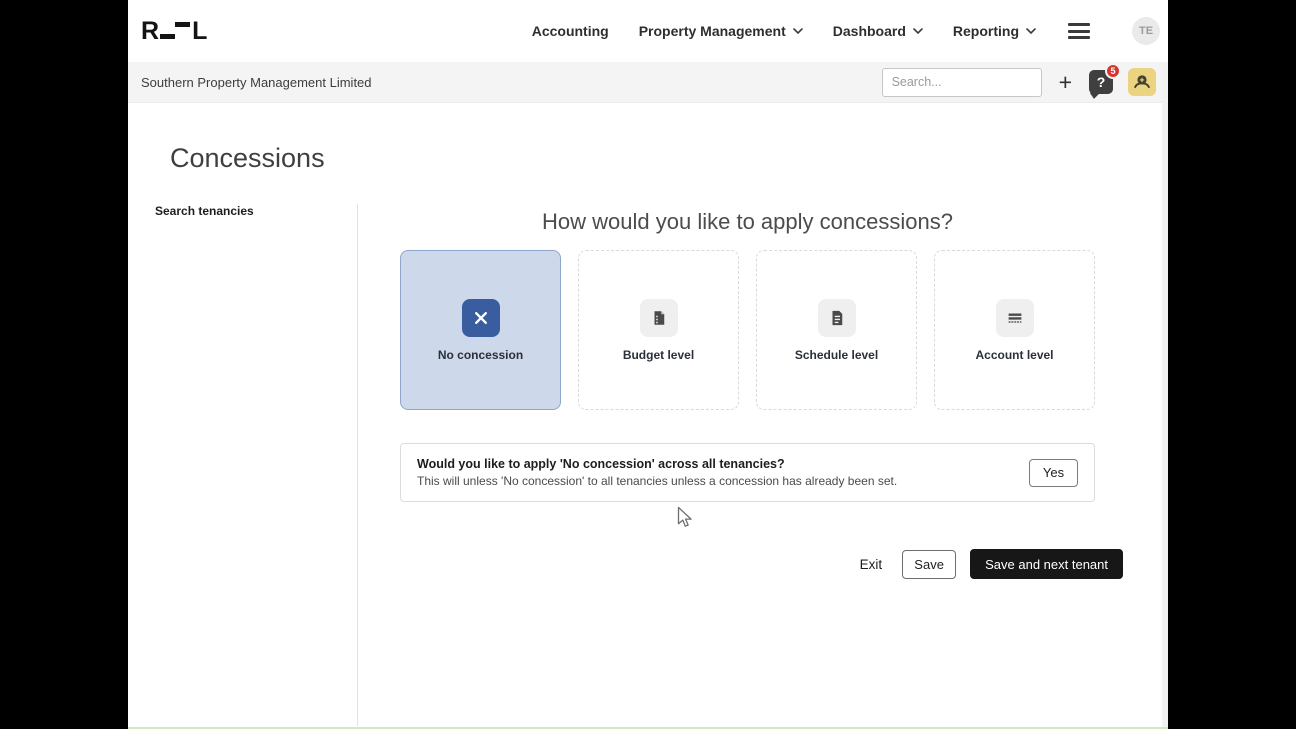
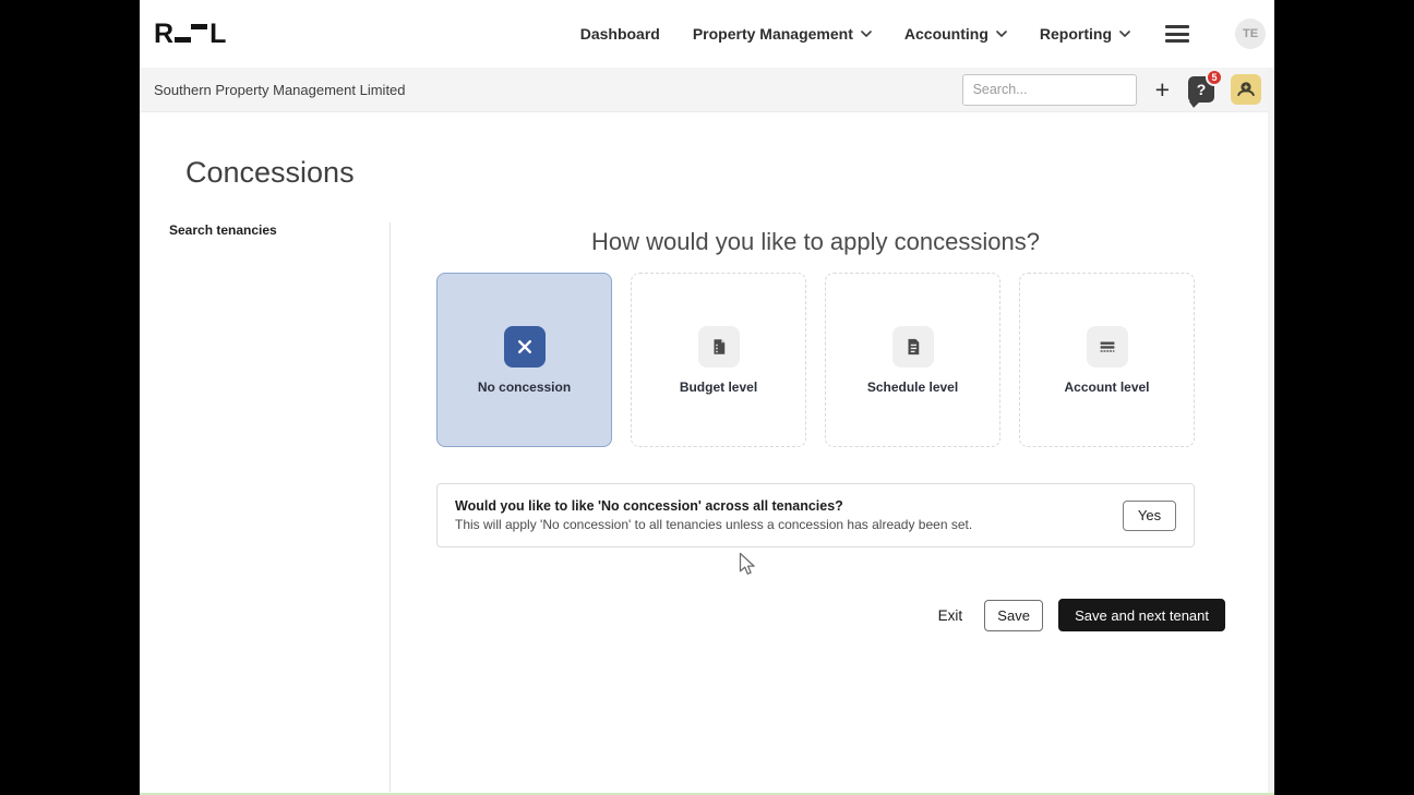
  R
  L
- Accounting
+ Dashboard
  Property Management
- Dashboard
+ Accounting
  Reporting
  TE
  Southern Property Management Limited
  Search...
  +
  ?
  5
  Concessions
  Search tenancies
  How would you like to apply concessions?
  No concession
  Budget level
  Schedule level
  Account level
- Would you like to apply 'No concession' across all tenancies?
+ Would you like to like 'No concession' across all tenancies?
- This will unless 'No concession' to all tenancies unless a concession has already been set.
+ This will apply 'No concession' to all tenancies unless a concession has already been set.
  Yes
  Exit
  Save
  Save and next tenant
